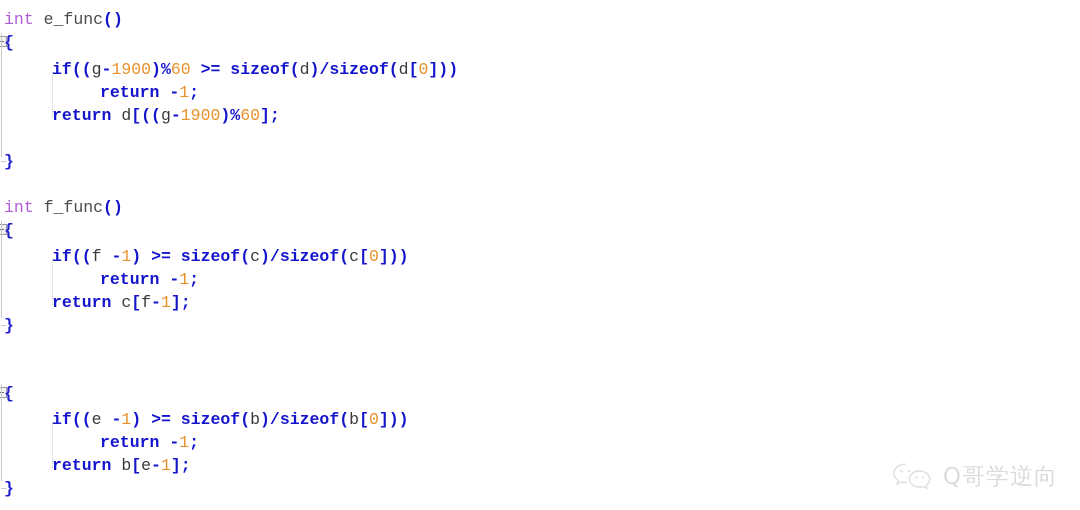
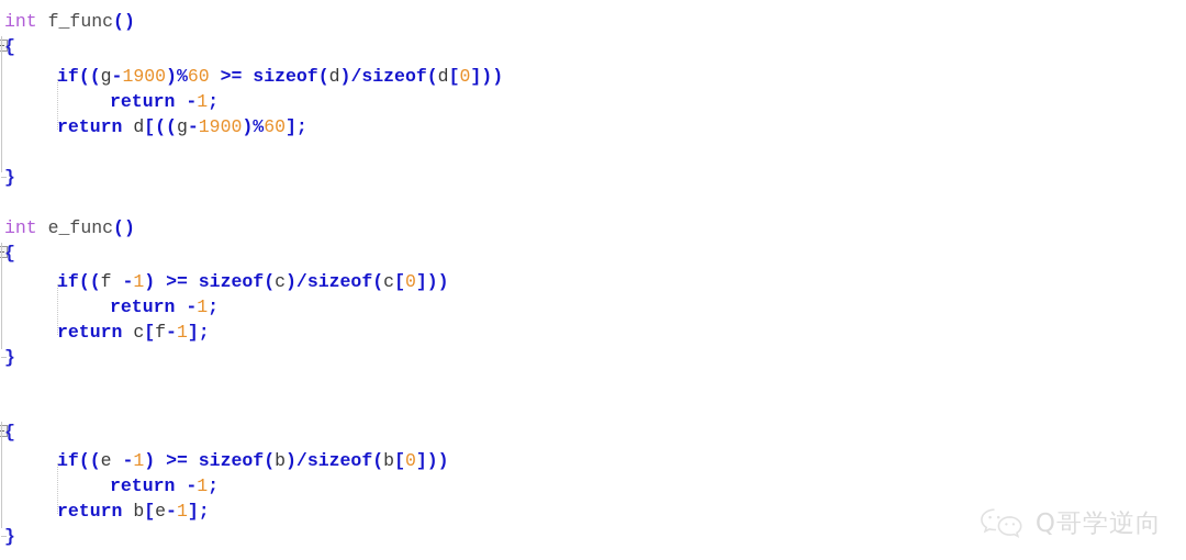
- int e_func()
+ int f_func()
  {
  if((g-1900)%60 >= sizeof(d)/sizeof(d[0]))
  return -1;
  return d[((g-1900)%60];
  }
- int f_func()
+ int e_func()
  {
  if((f -1) >= sizeof(c)/sizeof(c[0]))
  return -1;
  return c[f-1];
  }
  {
  if((e -1) >= sizeof(b)/sizeof(b[0]))
  return -1;
  return b[e-1];
  }
  Q哥学逆向
